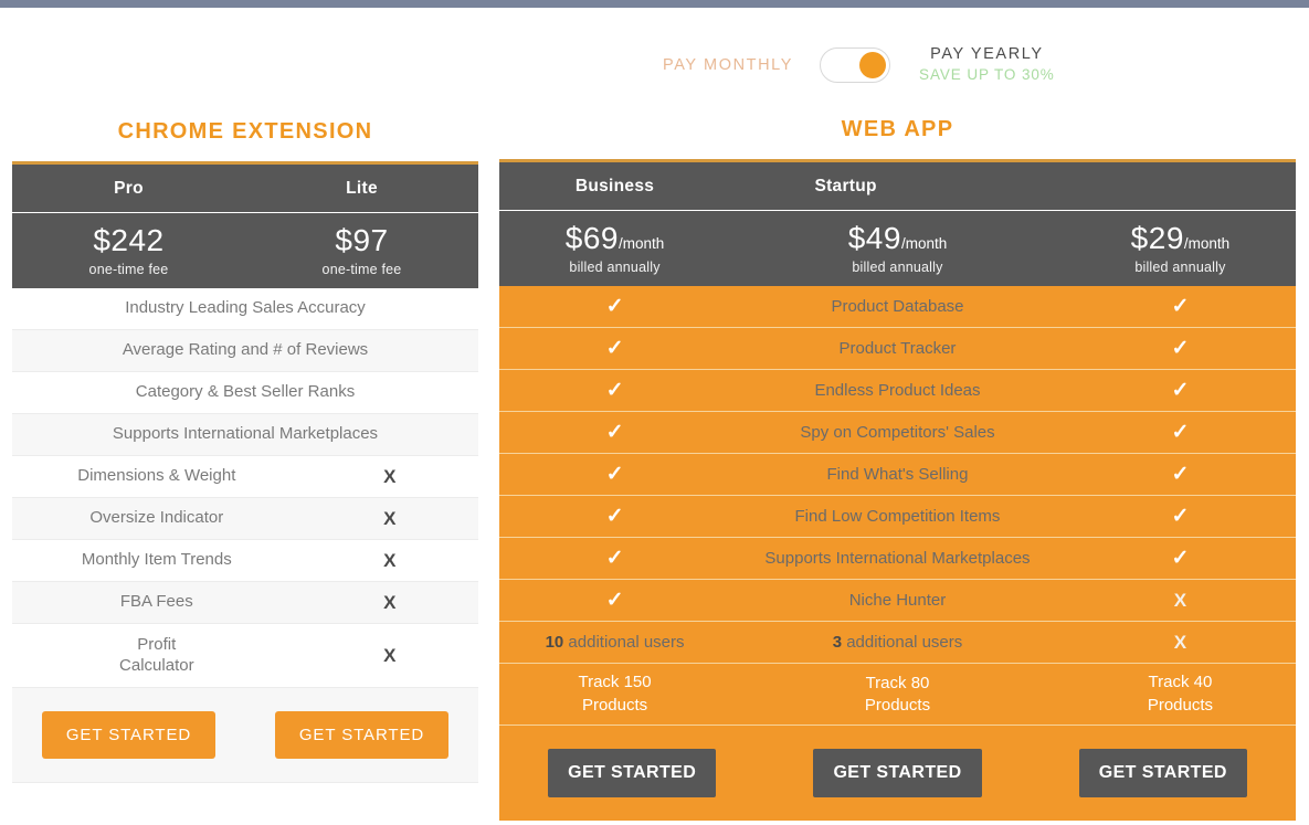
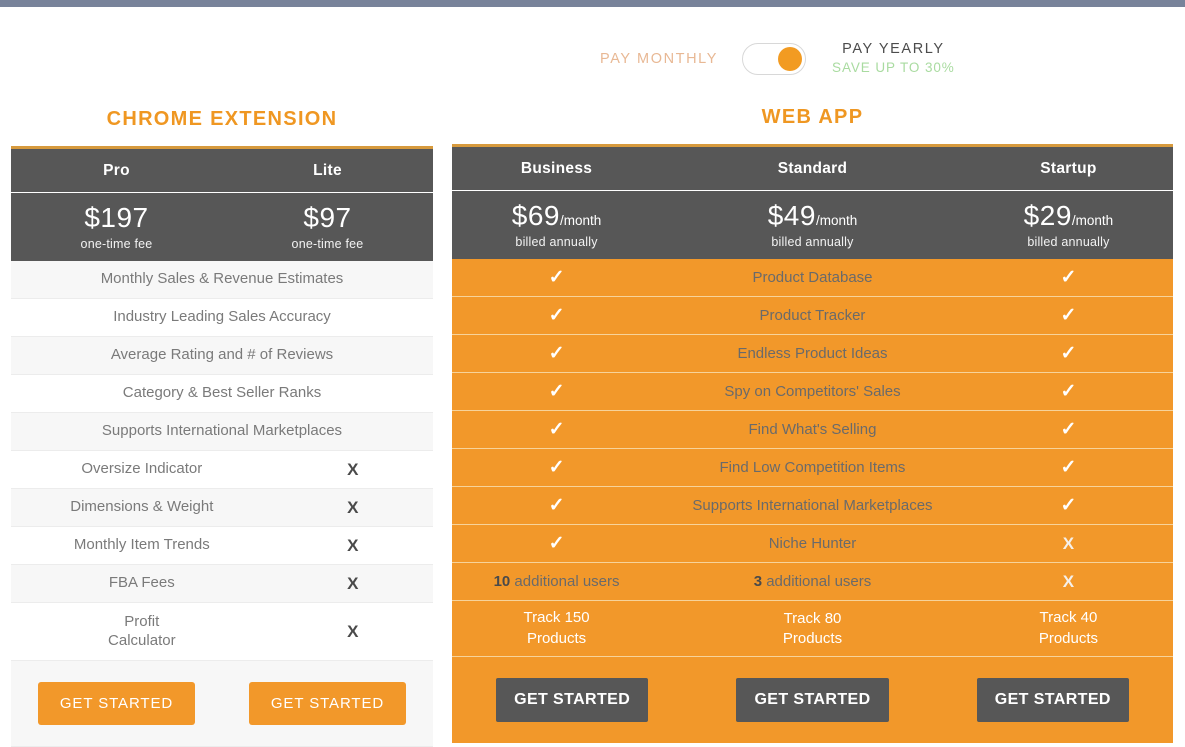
  PAY MONTHLY
  PAY YEARLY
  SAVE UP TO 30%
  CHROME EXTENSION
  Pro
  Lite
- $242
+ $197
  one-time fee
  $97
  one-time fee
+ Monthly Sales & Revenue Estimates
  Industry Leading Sales Accuracy
  Average Rating and # of Reviews
  Category & Best Seller Ranks
  Supports International Marketplaces
- Dimensions & Weight
+ Oversize Indicator
  X
- Oversize Indicator
+ Dimensions & Weight
  X
  Monthly Item Trends
  X
  FBA Fees
  X
  Profit
  Calculator
  X
  GET STARTED
  GET STARTED
  WEB APP
  Business
+ Standard
  Startup
  $69/month
  billed annually
  $49/month
  billed annually
  $29/month
  billed annually
  ✓
  Product Database
  ✓
  ✓
  Product Tracker
  ✓
  ✓
  Endless Product Ideas
  ✓
  ✓
  Spy on Competitors' Sales
  ✓
  ✓
  Find What's Selling
  ✓
  ✓
  Find Low Competition Items
  ✓
  ✓
  Supports International Marketplaces
  ✓
  ✓
  Niche Hunter
  X
  10 additional users
  3 additional users
  X
  Track 150
  Products
  Track 80
  Products
  Track 40
  Products
  GET STARTED
  GET STARTED
  GET STARTED
